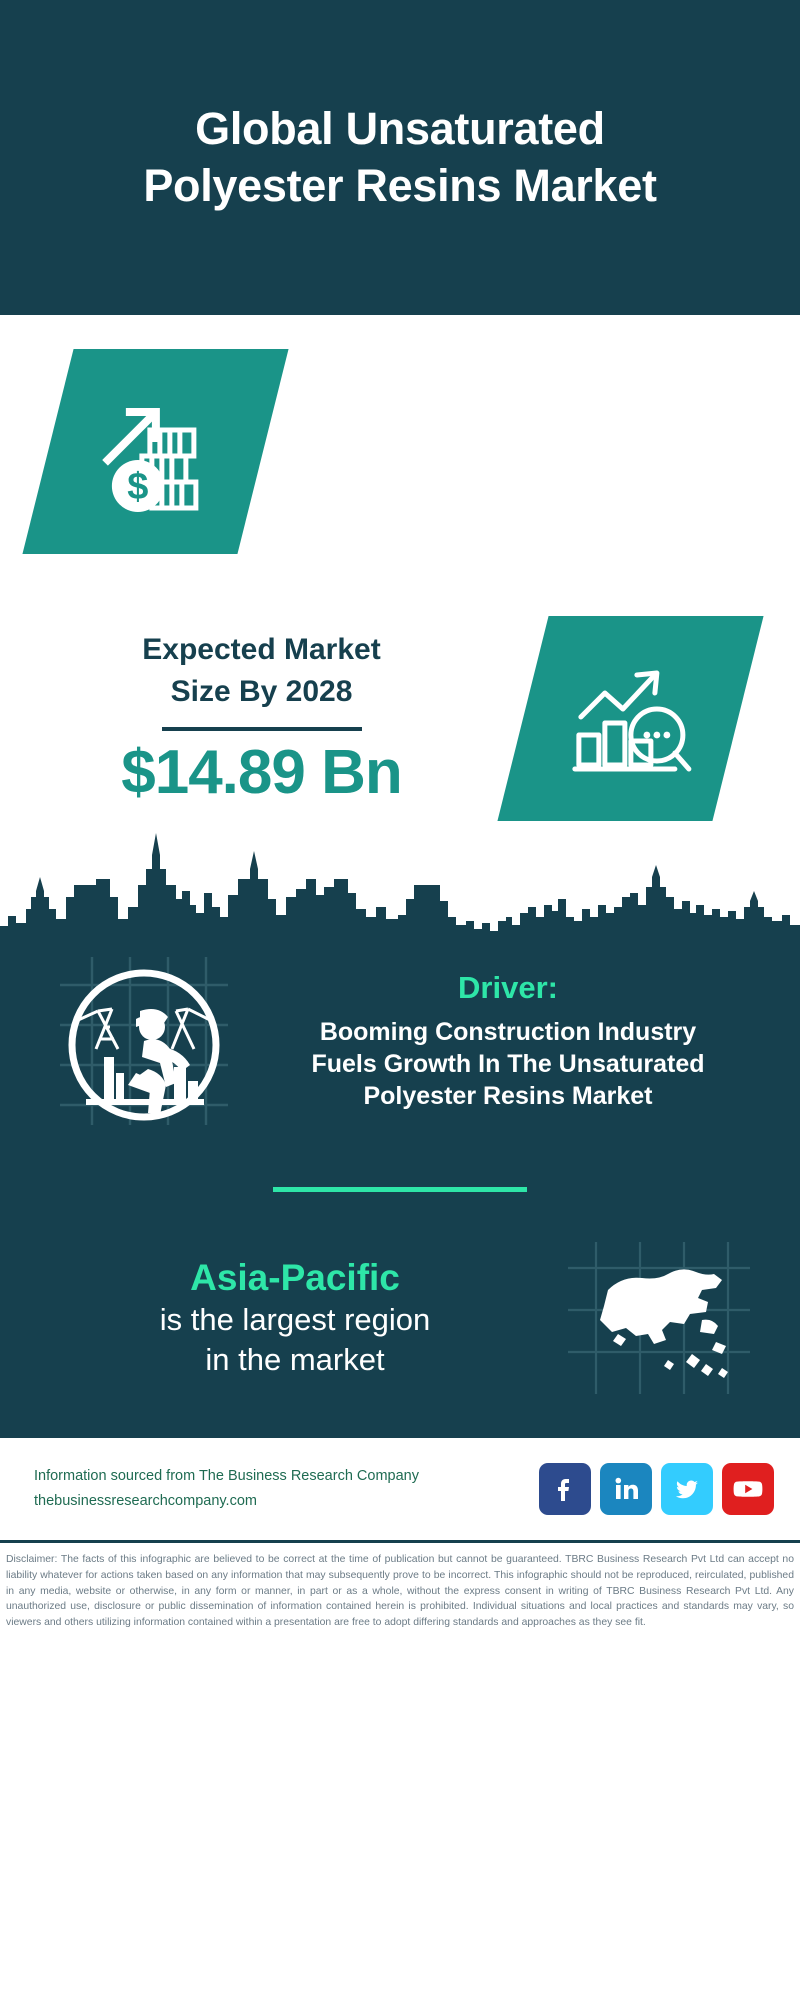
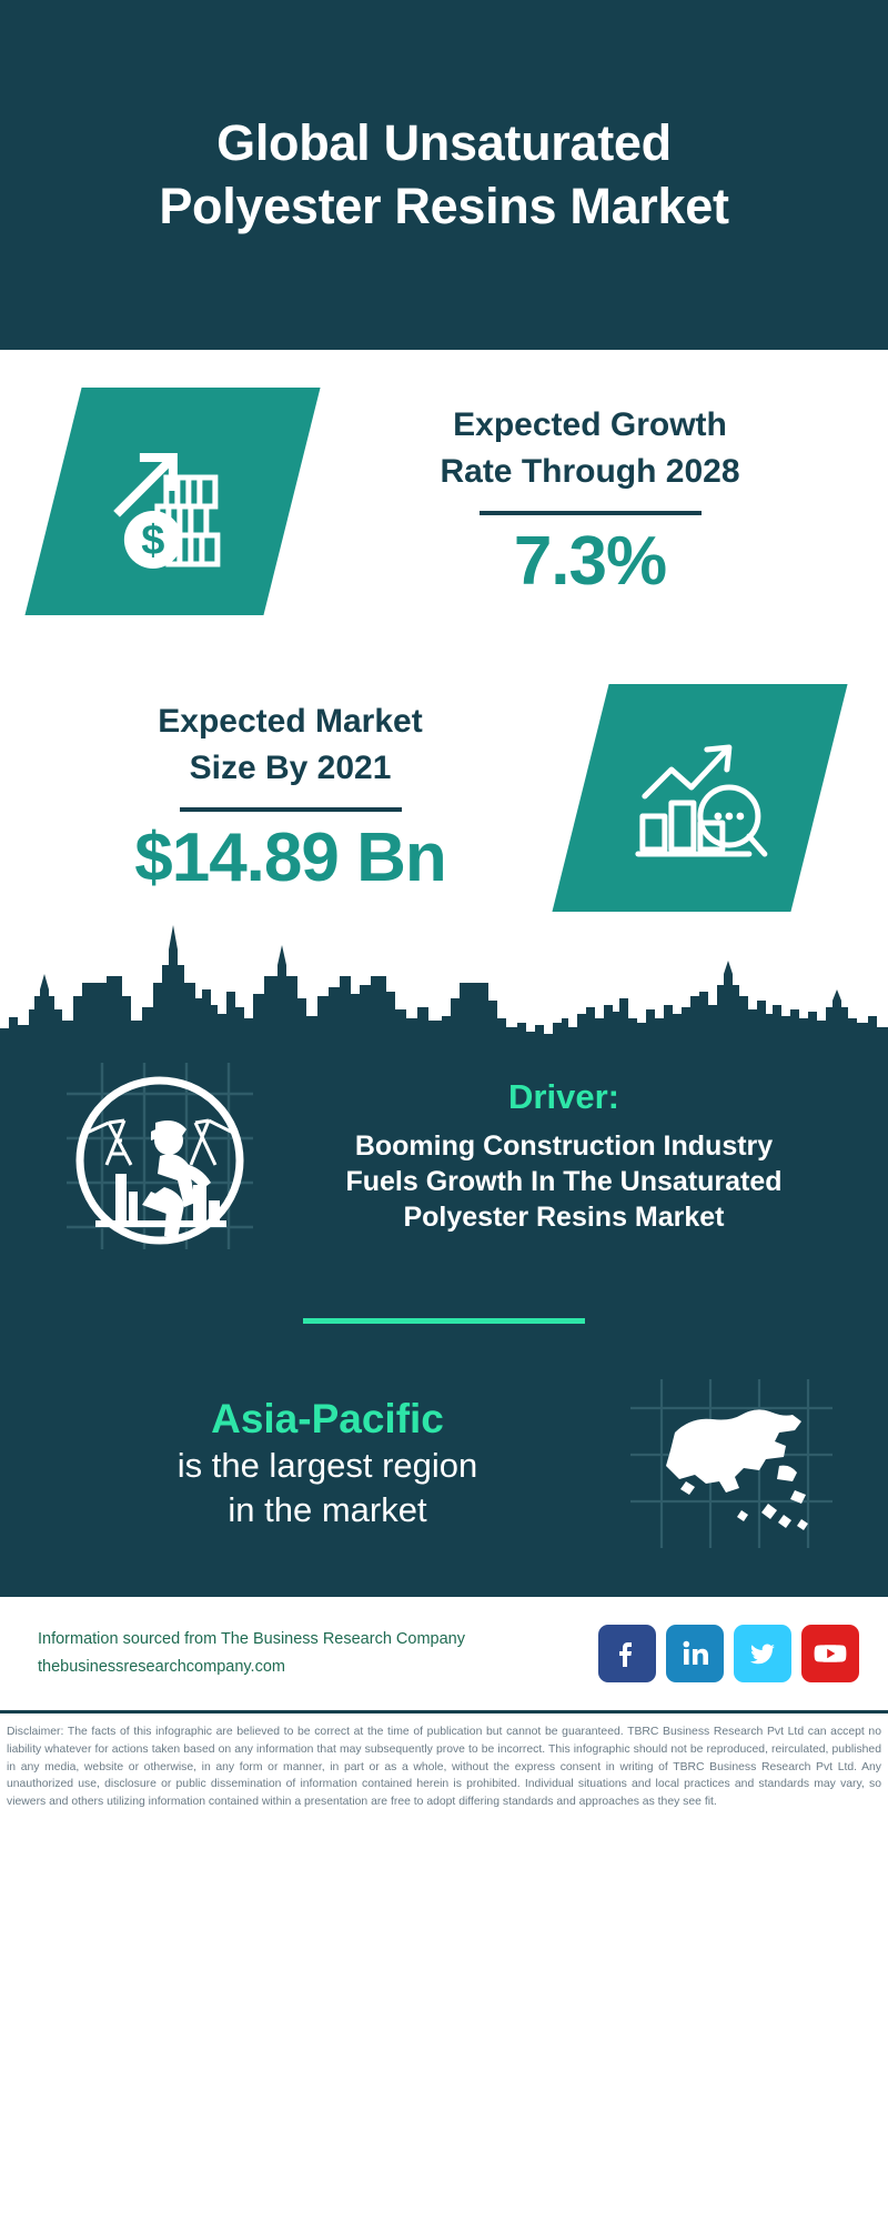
  Global Unsaturated
  Polyester Resins Market
+ Expected Growth
+ Rate Through 2028
+ 7.3%
  Expected Market
- Size By 2028
+ Size By 2021
  $14.89 Bn
  Driver:
  Booming Construction Industry
  Fuels Growth In The Unsaturated
  Polyester Resins Market
  Asia-Pacific
  is the largest region
  in the market
  Information sourced from The Business Research Company
  thebusinessresearchcompany.com
  Disclaimer: The facts of this infographic are believed to be correct at the time of publication but cannot be guaranteed. TBRC Business Research Pvt Ltd can accept no liability whatever for actions taken based on any information that may subsequently prove to be incorrect. This infographic should not be reproduced, reirculated, published in any media, website or otherwise, in any form or manner, in part or as a whole, without the express consent in writing of TBRC Business Research Pvt Ltd. Any unauthorized use, disclosure or public dissemination of information contained herein is prohibited. Individual situations and local practices and standards may vary, so viewers and others utilizing information contained within a presentation are free to adopt differing standards and approaches as they see fit.
